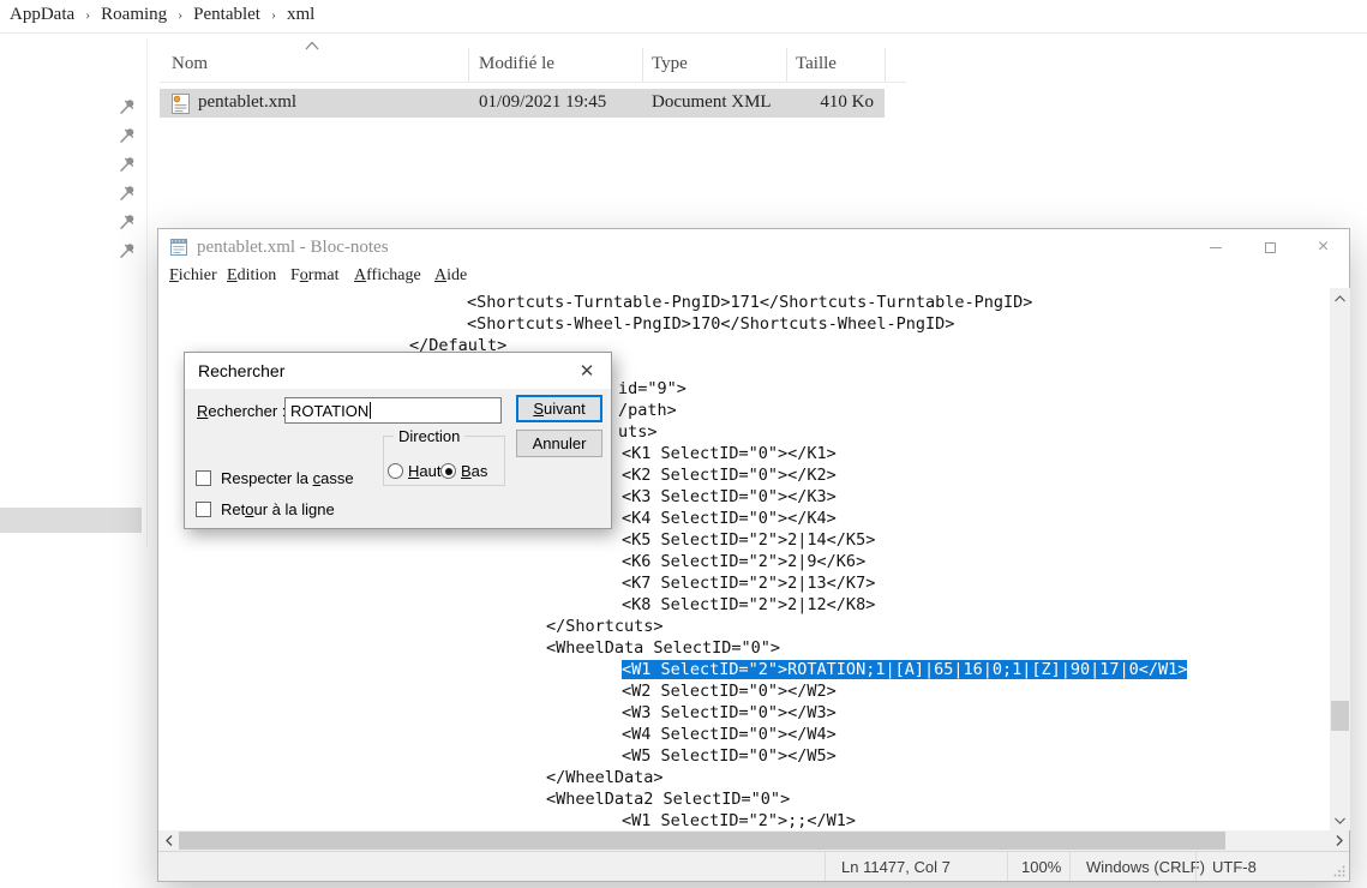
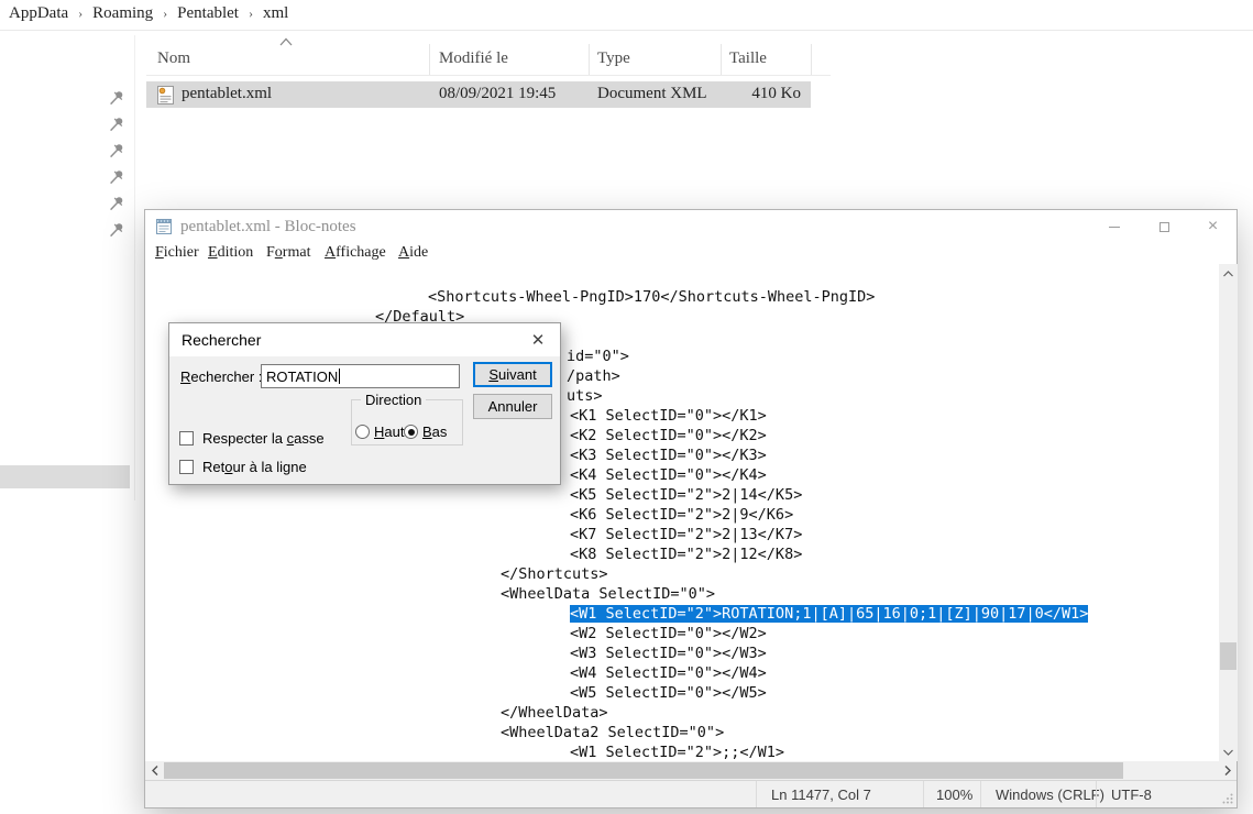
  AppData
  ›
  Roaming
  ›
  Pentablet
  ›
  xml
  Nom
  Modifié le
  Type
  Taille
  pentablet.xml
- 01/09/2021 19:45
+ 08/09/2021 19:45
  Document XML
  410 Ko
  pentablet.xml - Bloc-notes
  ×
  Fichier
  Edition
  Format
  Affichage
  Aide
- <Shortcuts-Turntable-PngID>171</Shortcuts-Turntable-PngID>
  <Shortcuts-Wheel-PngID>170</Shortcuts-Wheel-PngID>
  </Default>
- id="9">
+ id="0">
  /path>
  uts>
  <K1 SelectID="0"></K1>
  <K2 SelectID="0"></K2>
  <K3 SelectID="0"></K3>
  <K4 SelectID="0"></K4>
  <K5 SelectID="2">2|14</K5>
  <K6 SelectID="2">2|9</K6>
  <K7 SelectID="2">2|13</K7>
  <K8 SelectID="2">2|12</K8>
  </Shortcuts>
  <WheelData SelectID="0">
  <W1 SelectID="2">ROTATION;1|[A]|65|16|0;1|[Z]|90|17|0</W1>
  <W2 SelectID="0"></W2>
  <W3 SelectID="0"></W3>
  <W4 SelectID="0"></W4>
  <W5 SelectID="0"></W5>
  </WheelData>
  <WheelData2 SelectID="0">
  <W1 SelectID="2">;;</W1>
  Ln 11477, Col 7
  100%
  Windows (CRLF)
  UTF-8
  Rechercher
  ✕
  Rechercher
  ROTATION
  S
  uivant
  Annuler
  Direction
  Haut
  Bas
  Respecter la casse
  Retour à la ligne
